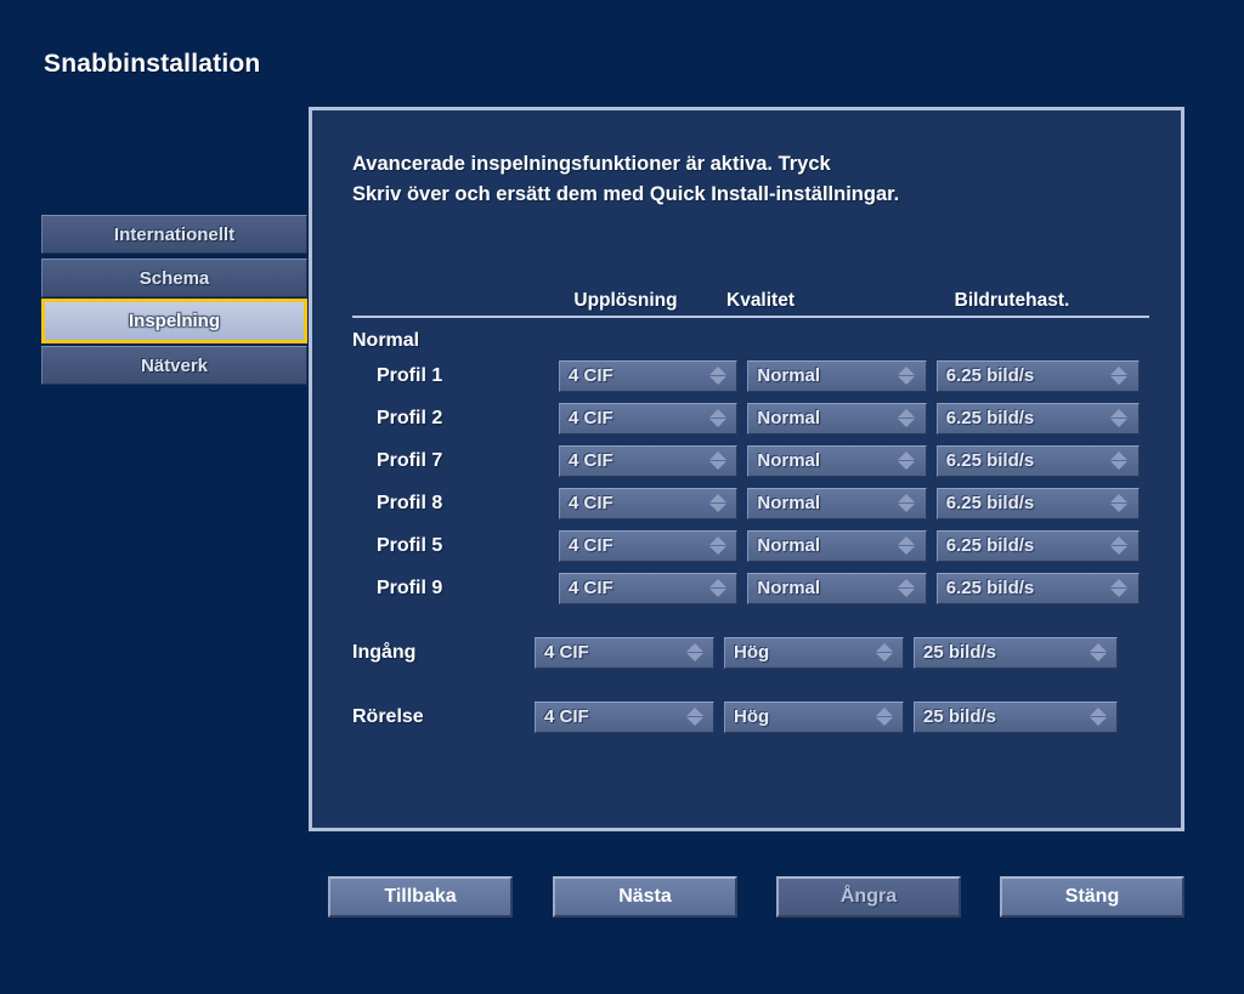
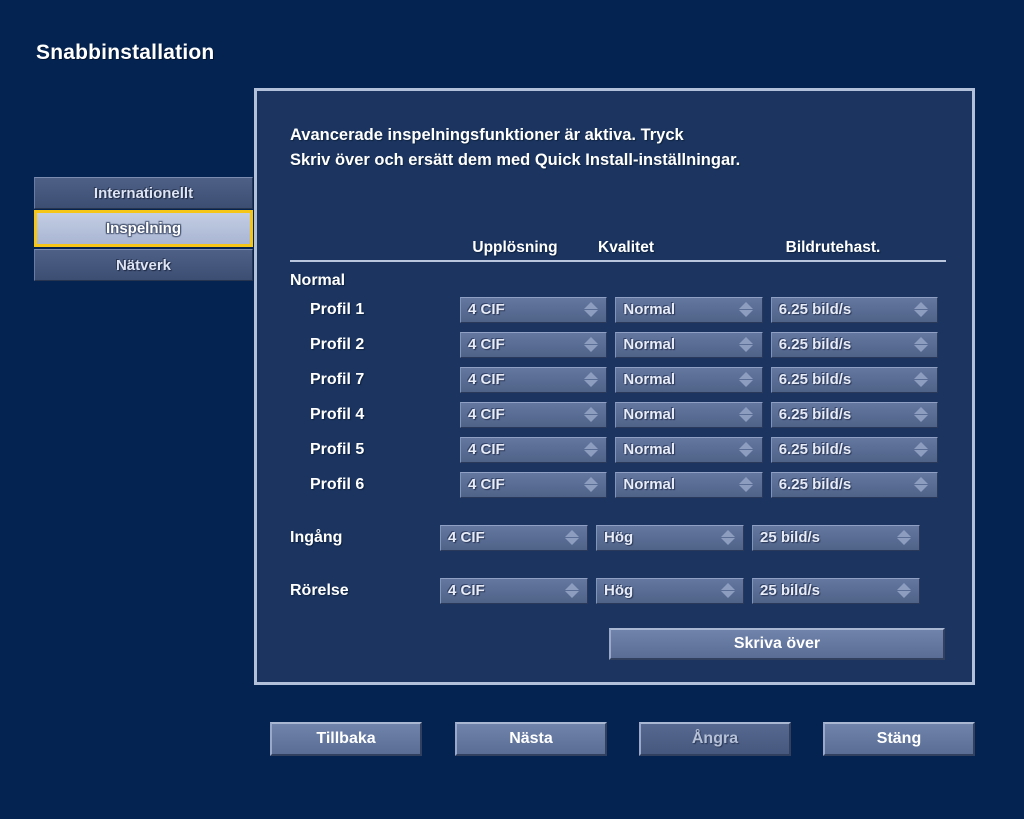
  Snabbinstallation
  Internationellt
- Schema
  Inspelning
  Nätverk
  Avancerade inspelningsfunktioner är aktiva. Tryck
  Skriv över och ersätt dem med Quick Install-inställningar.
  Upplösning
  Kvalitet
  Bildrutehast.
  Normal
  Profil 1
  4 CIF
  Normal
  6.25 bild/s
  Profil 2
  4 CIF
  Normal
  6.25 bild/s
  Profil 7
  4 CIF
  Normal
  6.25 bild/s
- Profil 8
+ Profil 4
  4 CIF
  Normal
  6.25 bild/s
  Profil 5
  4 CIF
  Normal
  6.25 bild/s
- Profil 9
+ Profil 6
  4 CIF
  Normal
  6.25 bild/s
  Ingång
  4 CIF
  Hög
  25 bild/s
  Rörelse
  4 CIF
  Hög
  25 bild/s
+ Skriva över
  Tillbaka
  Nästa
  Ångra
  Stäng
